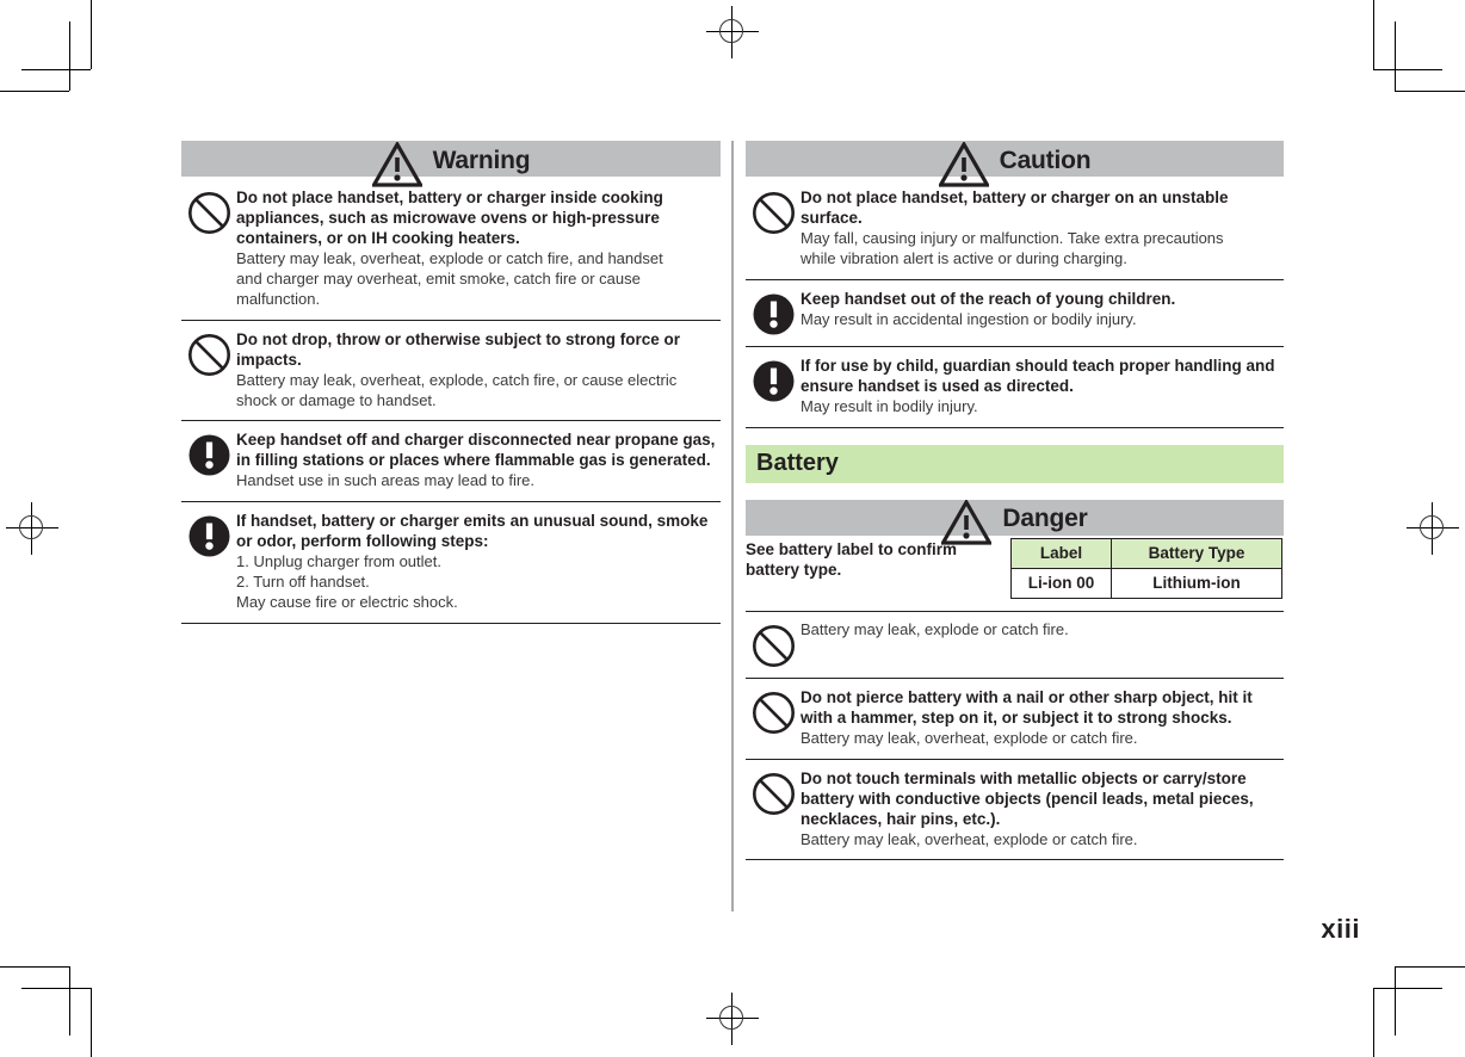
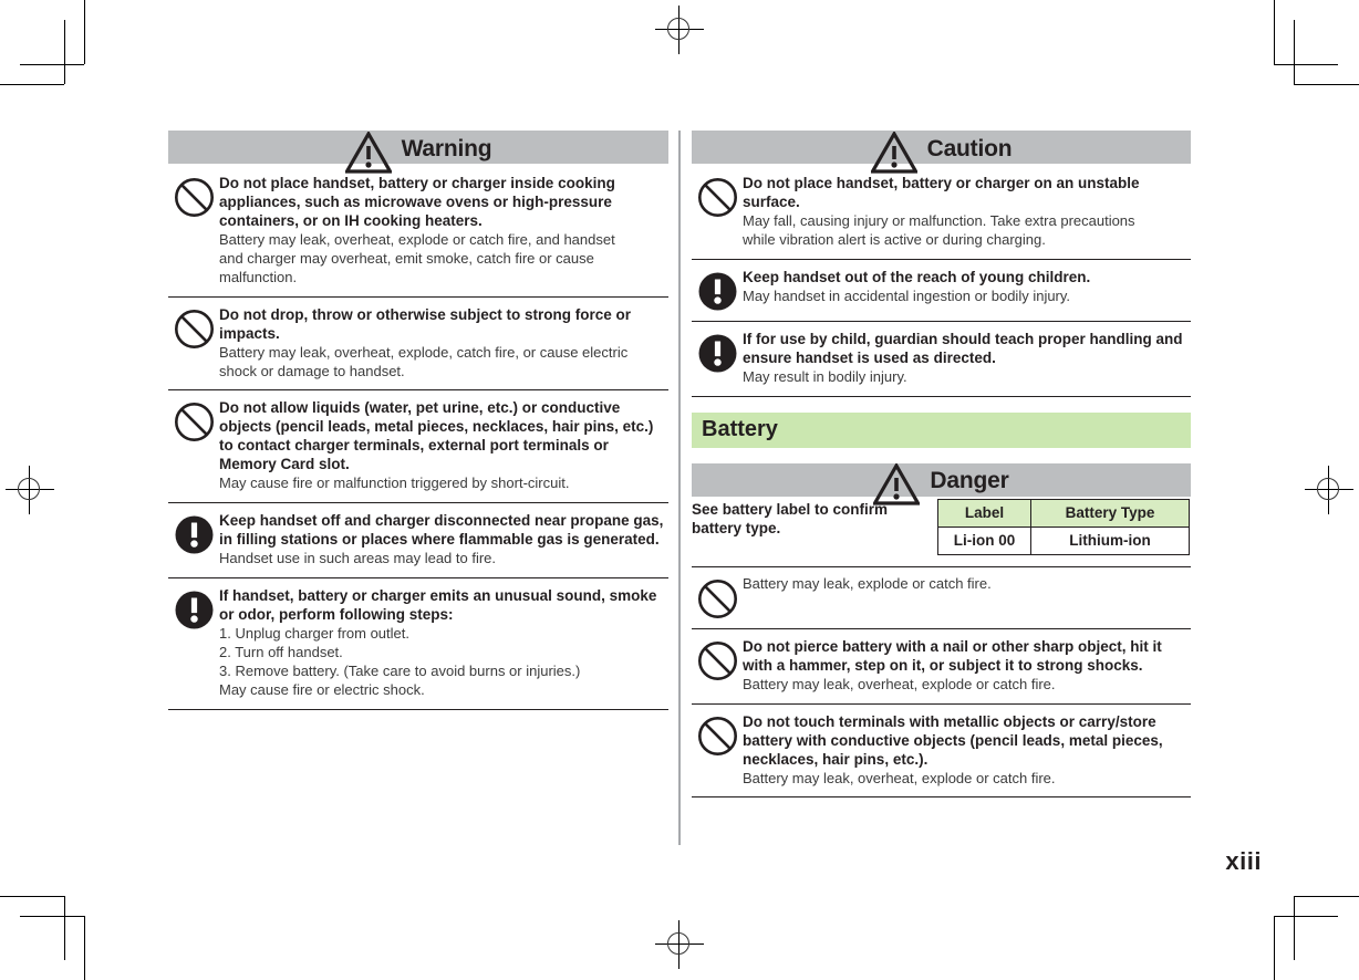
  Warning
  Do not place handset, battery or charger inside cooking appliances, such as microwave ovens or high-pressure containers, or on IH cooking heaters.
  Battery may leak, overheat, explode or catch fire, and handset
  and charger may overheat, emit smoke, catch fire or cause
  malfunction.
  Do not drop, throw or otherwise subject to strong force or impacts.
  Battery may leak, overheat, explode, catch fire, or cause electric
  shock or damage to handset.
+ Do not allow liquids (water, pet urine, etc.) or conductive objects (pencil leads, metal pieces, necklaces, hair pins, etc.) to contact charger terminals, external port terminals or Memory Card slot.
+ May cause fire or malfunction triggered by short-circuit.
  Keep handset off and charger disconnected near propane gas, in filling stations or places where flammable gas is generated.
  Handset use in such areas may lead to fire.
  If handset, battery or charger emits an unusual sound, smoke or odor, perform following steps:
  1. Unplug charger from outlet.
  2. Turn off handset.
+ 3. Remove battery. (Take care to avoid burns or injuries.)
  May cause fire or electric shock.
  Caution
  Do not place handset, battery or charger on an unstable surface.
  May fall, causing injury or malfunction. Take extra precautions
  while vibration alert is active or during charging.
  Keep handset out of the reach of young children.
- May result in accidental ingestion or bodily injury.
+ May handset in accidental ingestion or bodily injury.
  If for use by child, guardian should teach proper handling and ensure handset is used as directed.
  May result in bodily injury.
  Battery
  Danger
  See battery label to confirm
  battery type.
  Label	Battery Type
  Li-ion 00	Lithium-ion
  Battery may leak, explode or catch fire.
  Do not pierce battery with a nail or other sharp object, hit it with a hammer, step on it, or subject it to strong shocks.
  Battery may leak, overheat, explode or catch fire.
  Do not touch terminals with metallic objects or carry/store battery with conductive objects (pencil leads, metal pieces, necklaces, hair pins, etc.).
  Battery may leak, overheat, explode or catch fire.
  xiii
